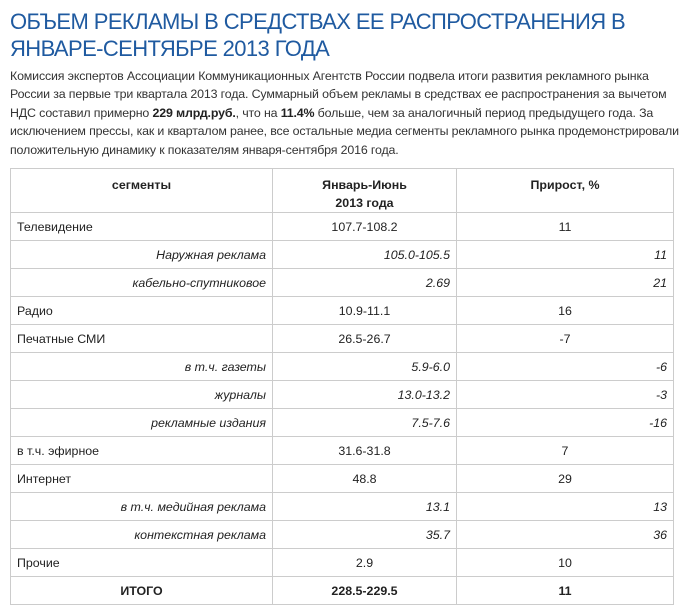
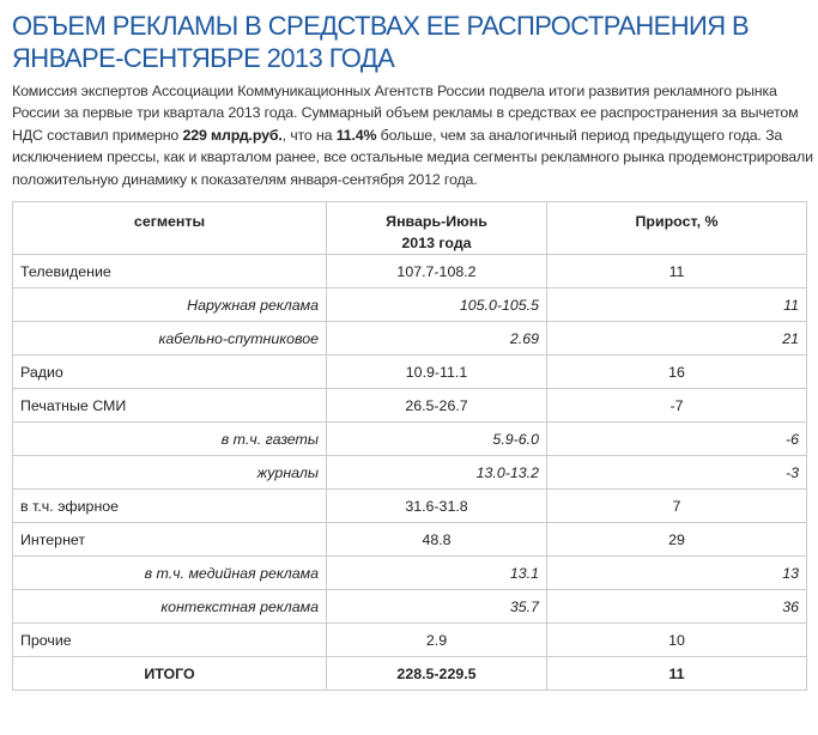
  ОБЪЕМ РЕКЛАМЫ В СРЕДСТВАХ ЕЕ РАСПРОСТРАНЕНИЯ В ЯНВАРЕ-СЕНТЯБРЕ 2013 ГОДА
- Комиссия экспертов Ассоциации Коммуникационных Агентств России подвела итоги развития рекламного рынка России за первые три квартала 2013 года. Суммарный объем рекламы в средствах ее распространения за вычетом НДС составил примерно 229 млрд.руб., что на 11.4% больше, чем за аналогичный период предыдущего года. За исключением прессы, как и кварталом ранее, все остальные медиа сегменты рекламного рынка продемонстрировали положительную динамику к показателям января-сентября 2016 года.
+ Комиссия экспертов Ассоциации Коммуникационных Агентств России подвела итоги развития рекламного рынка России за первые три квартала 2013 года. Суммарный объем рекламы в средствах ее распространения за вычетом НДС составил примерно 229 млрд.руб., что на 11.4% больше, чем за аналогичный период предыдущего года. За исключением прессы, как и кварталом ранее, все остальные медиа сегменты рекламного рынка продемонстрировали положительную динамику к показателям января-сентября 2012 года.
  сегменты	Январь-Июнь2013 года	Прирост, %
  Телевидение	107.7-108.2	11
  Наружная реклама	105.0-105.5	11
  кабельно-спутниковое	2.69	21
  Радио	10.9-11.1	16
  Печатные СМИ	26.5-26.7	-7
  в т.ч. газеты	5.9-6.0	-6
  журналы	13.0-13.2	-3
- рекламные издания	7.5-7.6	-16
  в т.ч. эфирное	31.6-31.8	7
  Интернет	48.8	29
  в т.ч. медийная реклама	13.1	13
  контекстная реклама	35.7	36
  Прочие	2.9	10
  ИТОГО	228.5-229.5	11
